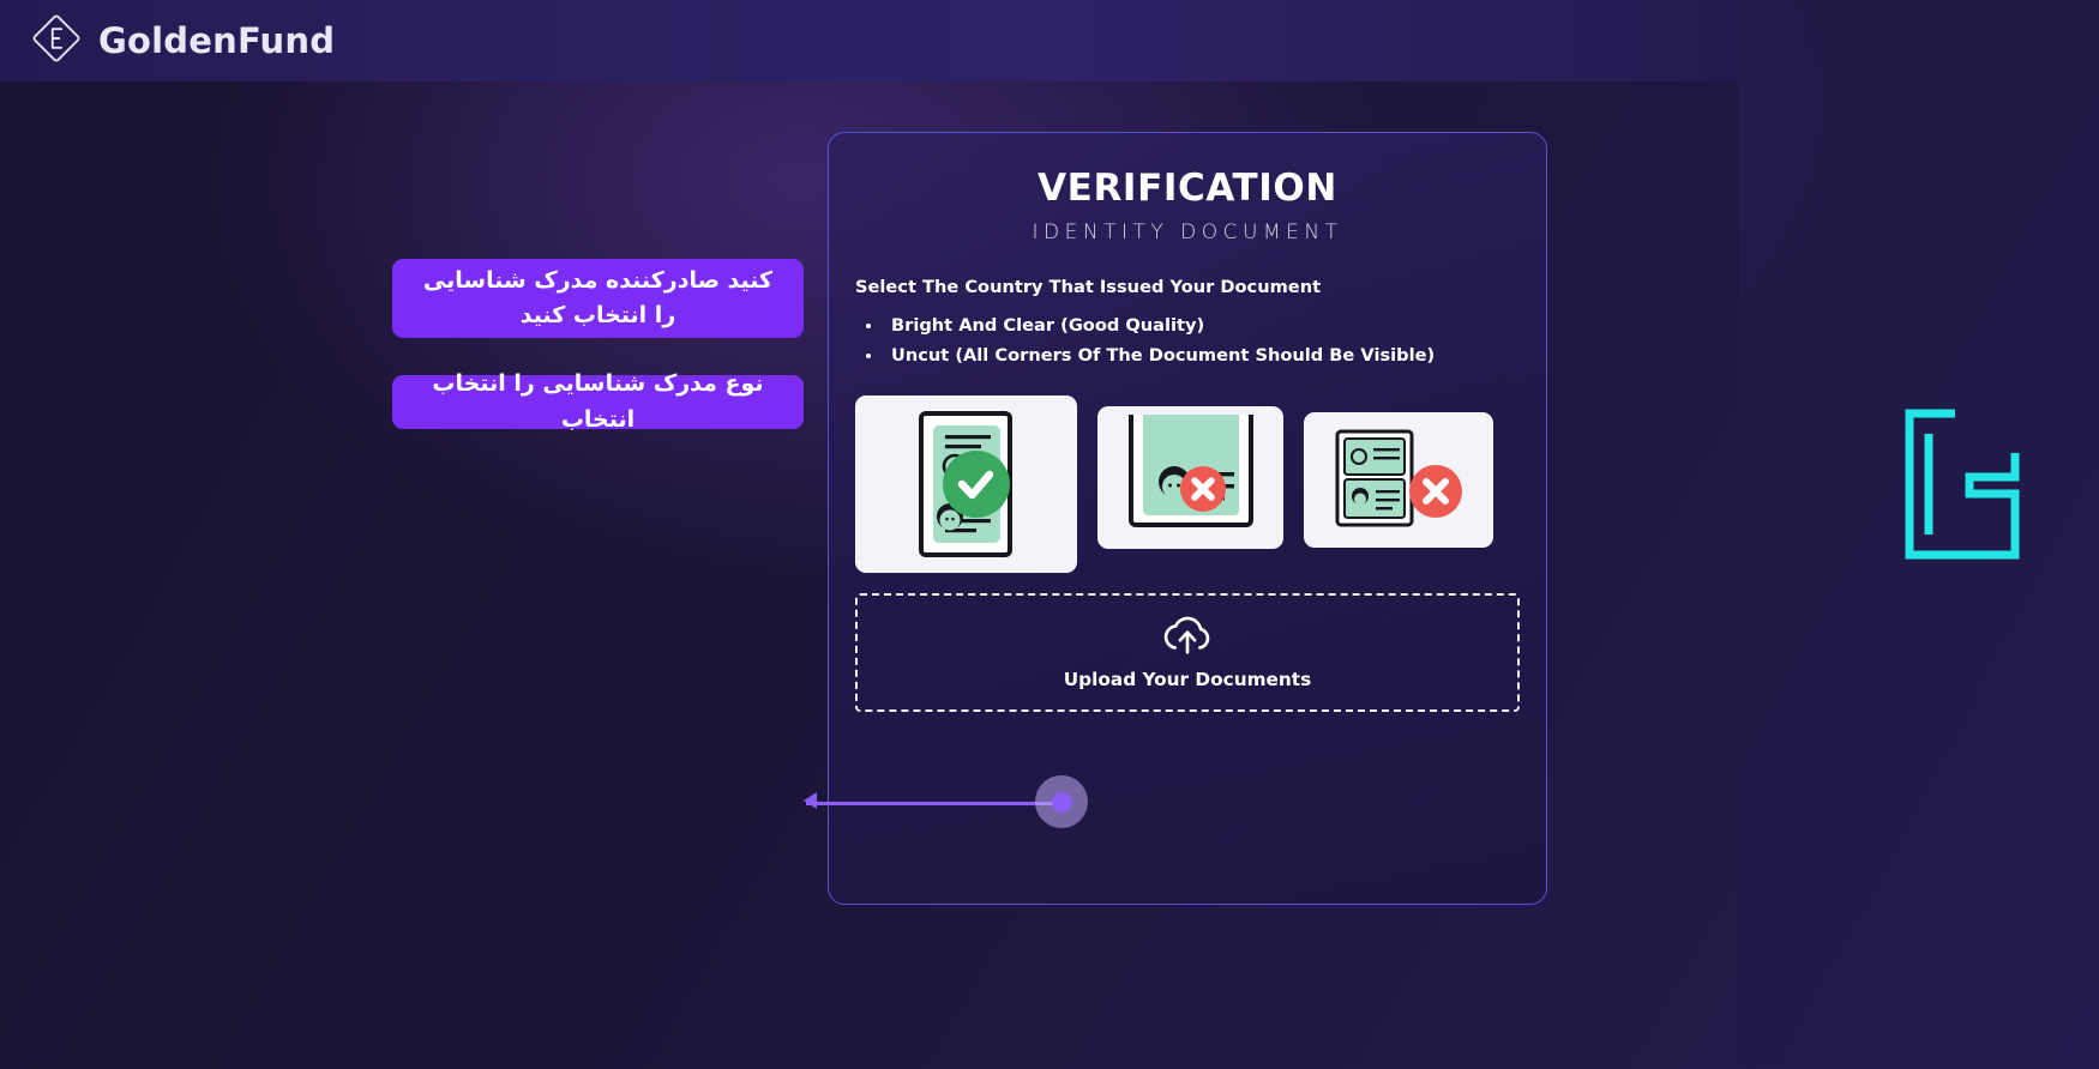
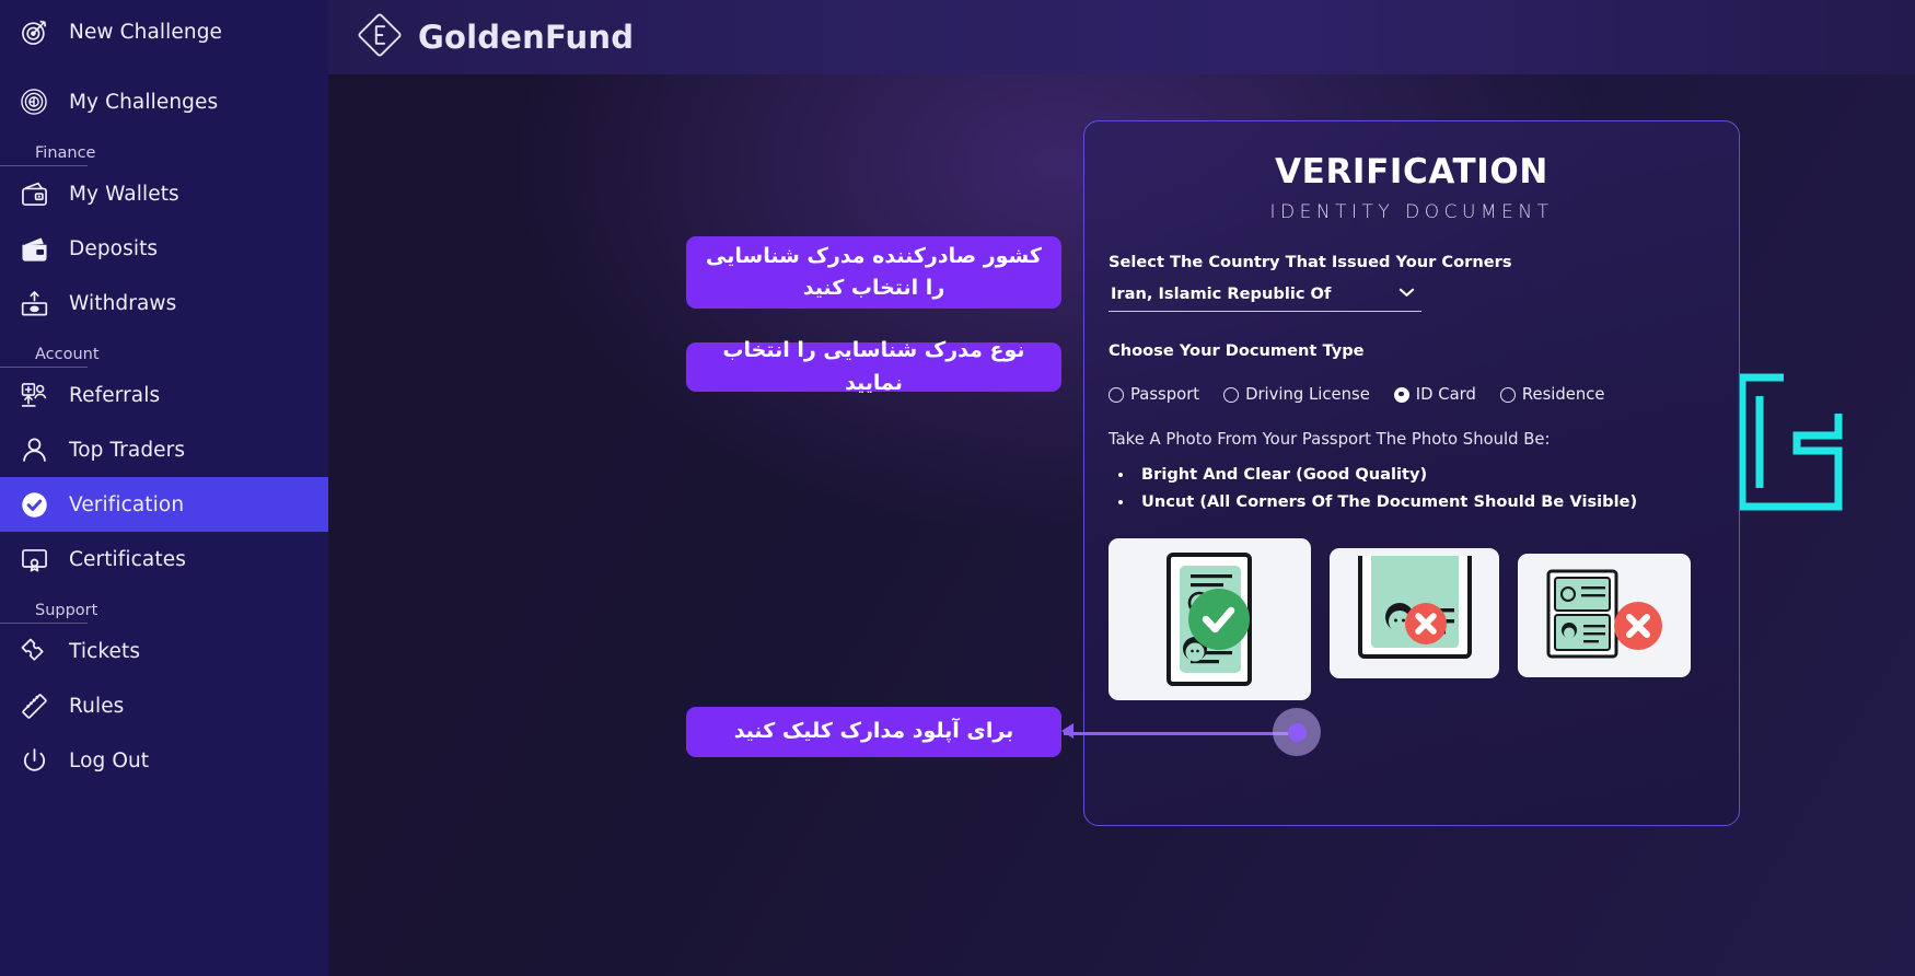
+ New Challenge
+ My Challenges
+ Finance
+ My Wallets
+ Deposits
+ Withdraws
+ Account
+ Referrals
+ Top Traders
+ Verification
+ Certificates
+ Support
+ Tickets
+ Rules
+ Log Out
  GoldenFund
  VERIFICATION
  IDENTITY DOCUMENT
- Select The Country That Issued Your Document
+ Select The Country That Issued Your Corners
+ Iran, Islamic Republic Of
+ Choose Your Document Type
+ Passport
+ Driving License
+ ID Card
+ Residence
+ Take A Photo From Your Passport The Photo Should Be:
  Bright And Clear (Good Quality)
  Uncut (All Corners Of The Document Should Be Visible)
- Upload Your Documents
- کنید صادرکننده مدرک شناسایی را انتخاب کنید
+ کشور صادرکننده مدرک شناسایی را انتخاب کنید
- نوع مدرک شناسایی را انتخاب انتخاب
+ نوع مدرک شناسایی را انتخاب نمایید
+ برای آپلود مدارک کلیک کنید
